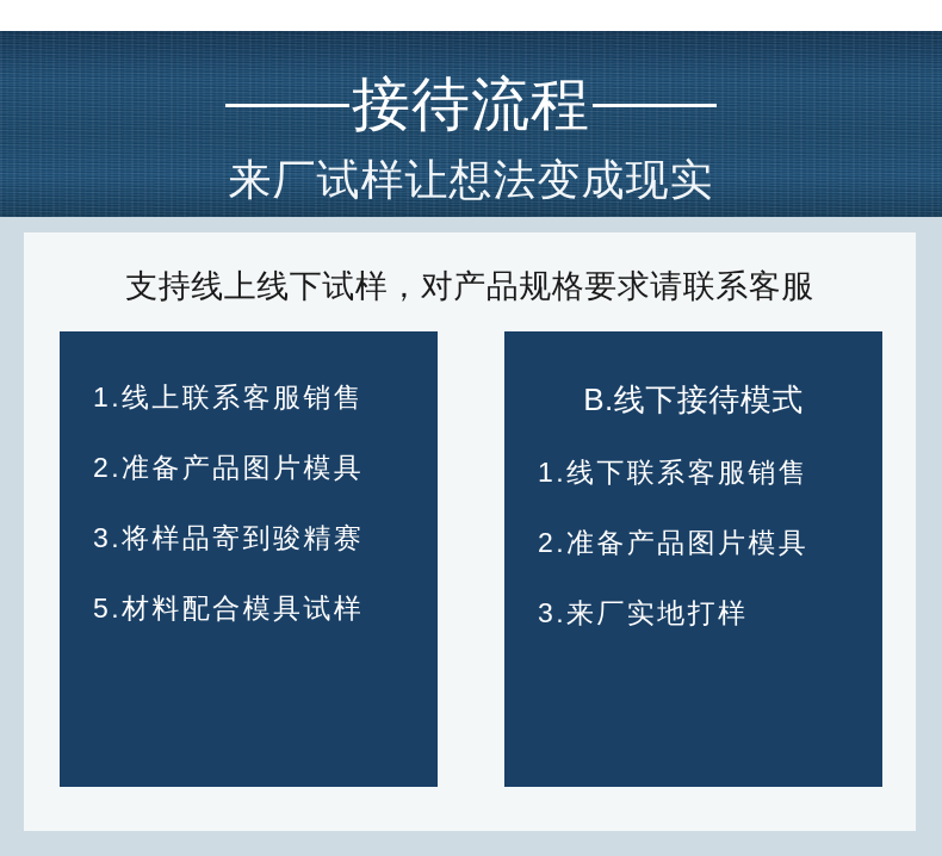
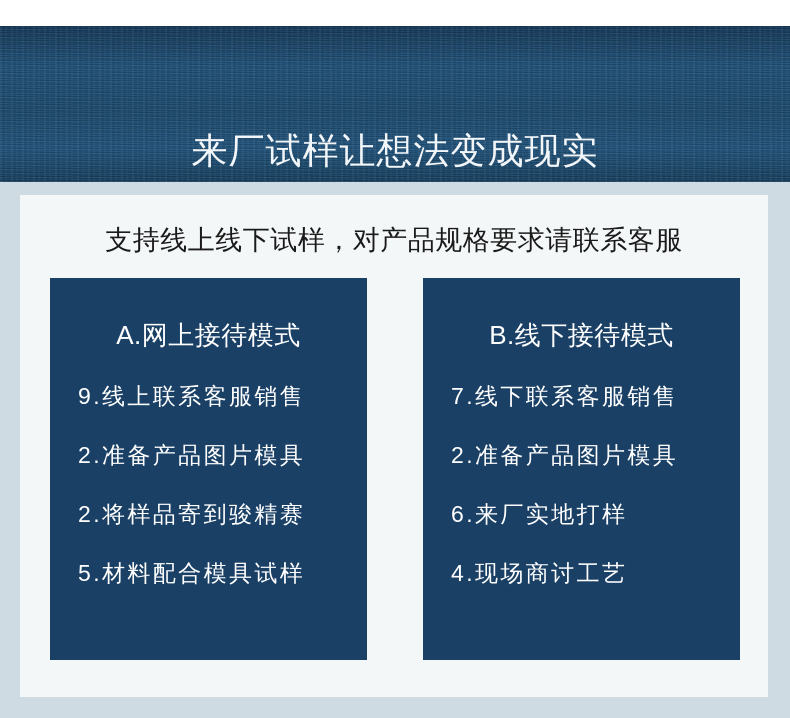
- 接待流程
  来厂试样让想法变成现实
  支持线上线下试样，对产品规格要求请联系客服
+ A.网上接待模式
- 1.线上联系客服销售
+ 9.线上联系客服销售
  2.准备产品图片模具
- 3.将样品寄到骏精赛
+ 2.将样品寄到骏精赛
  5.材料配合模具试样
  B.线下接待模式
- 1.线下联系客服销售
+ 7.线下联系客服销售
  2.准备产品图片模具
- 3.来厂实地打样
+ 6.来厂实地打样
+ 4.现场商讨工艺
